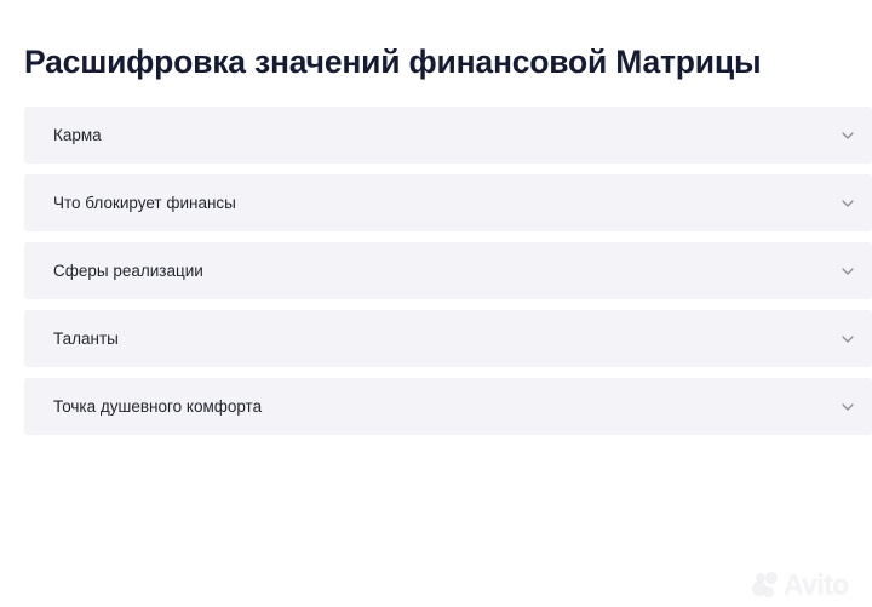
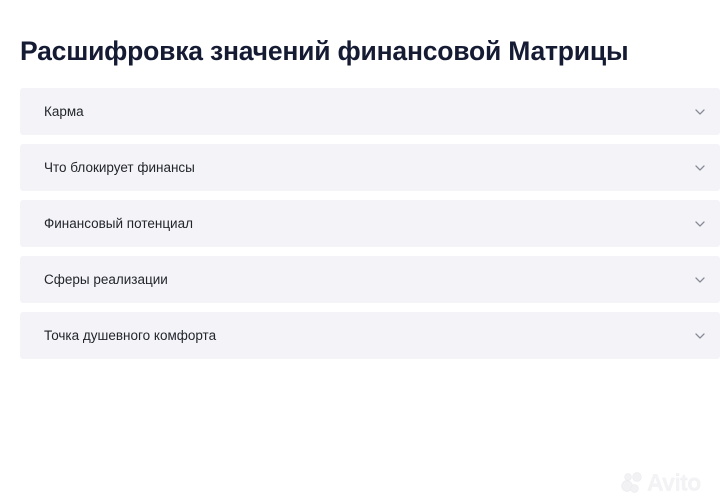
  Расшифровка значений финансовой Матрицы
  Карма
  Что блокирует финансы
+ Финансовый потенциал
  Сферы реализации
- Таланты
  Точка душевного комфорта
